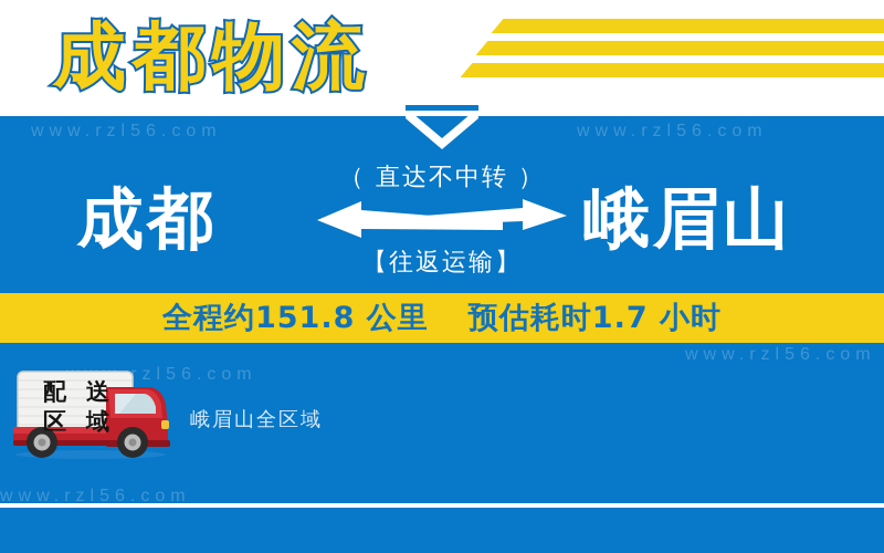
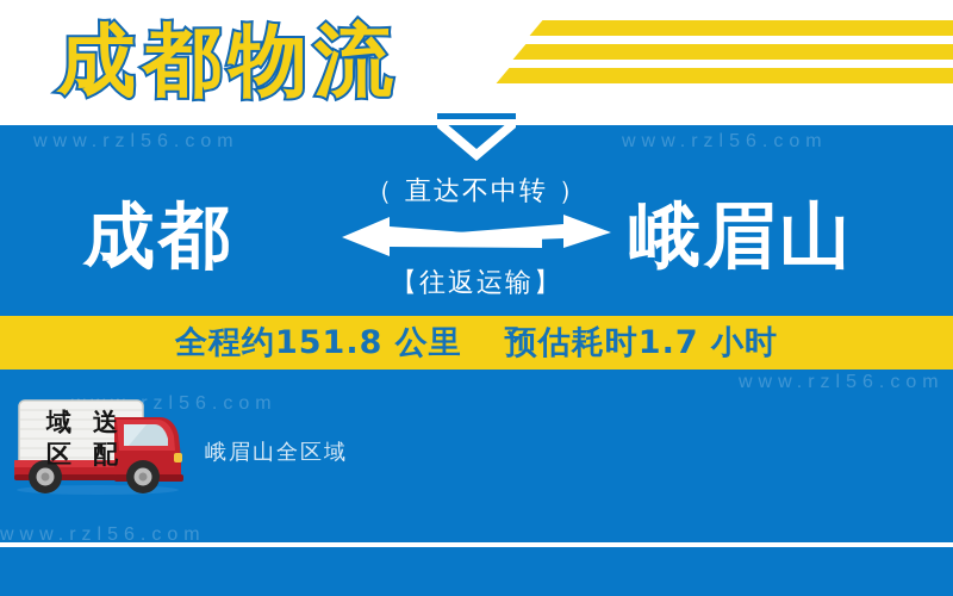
  成都物流
  www.rzl56.com
  www.rzl56.com
  www.rzl56.com
  www.rzl56.com
  成都
  峨眉山
  （ 直达不中转 ）
  【往返运输】
  全程约151.8 公里
  预估耗时1.7 小时
- 配
+ 域
  送
  区
- 域
+ 配
  峨眉山全区域
